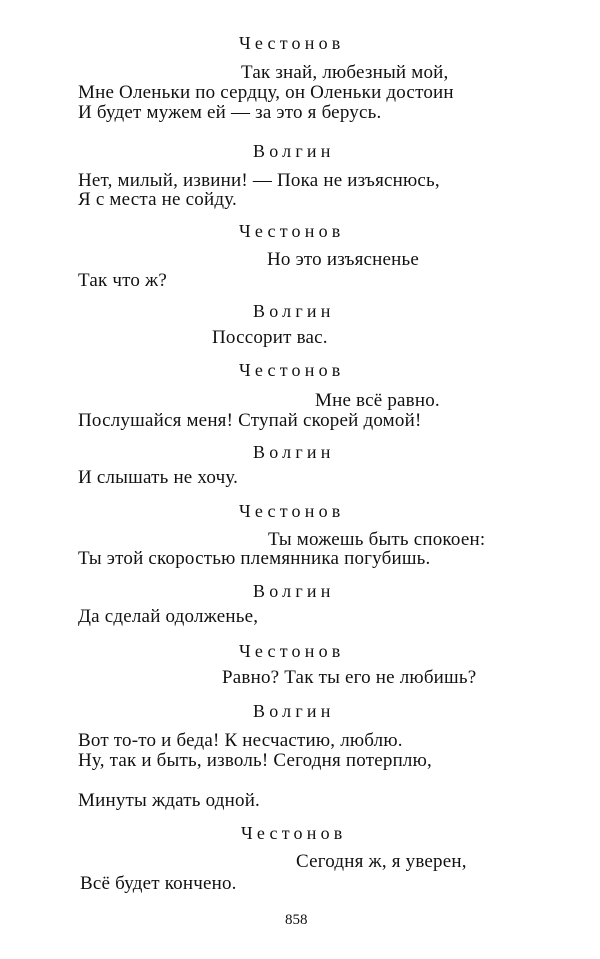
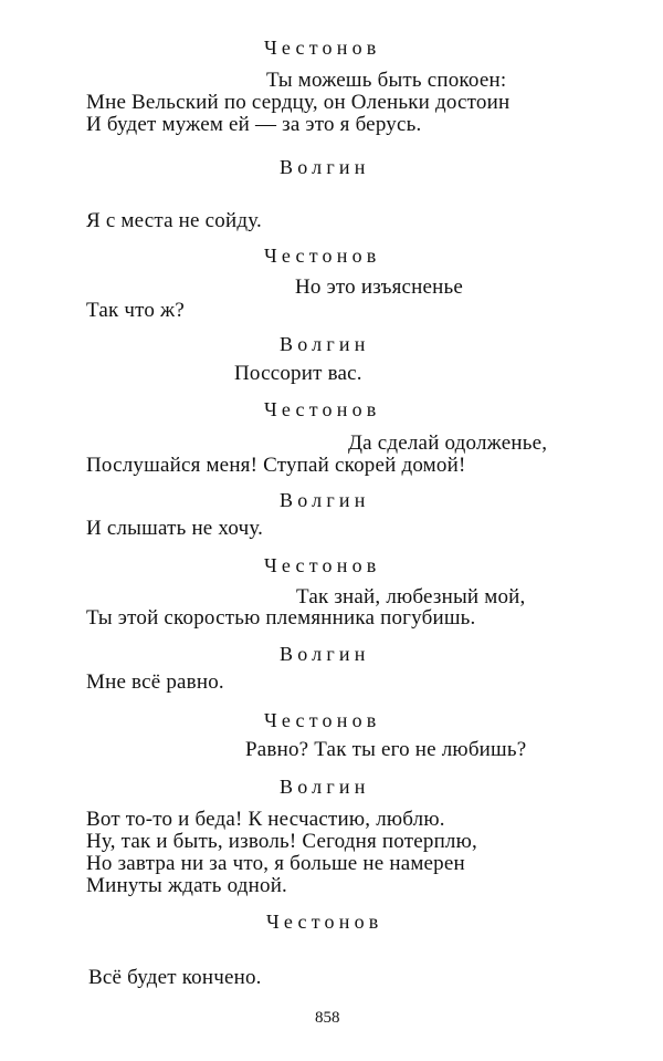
  Честонов
- Так знай, любезный мой,
+ Ты можешь быть спокоен:
- Мне Оленьки по сердцу, он Оленьки достоин
+ Мне Вельский по сердцу, он Оленьки достоин
  И будет мужем ей — за это я берусь.
  Волгин
- Нет, милый, извини! — Пока не изъяснюсь,
  Я с места не сойду.
  Честонов
  Но это изъясненье
  Так что ж?
  Волгин
  Поссорит вас.
  Честонов
- Мне всё равно.
+ Да сделай одолженье,
  Послушайся меня! Ступай скорей домой!
  Волгин
  И слышать не хочу.
  Честонов
- Ты можешь быть спокоен:
+ Так знай, любезный мой,
  Ты этой скоростью племянника погубишь.
  Волгин
- Да сделай одолженье,
+ Мне всё равно.
  Честонов
  Равно? Так ты его не любишь?
  Волгин
  Вот то-то и беда! К несчастию, люблю.
  Ну, так и быть, изволь! Сегодня потерплю,
+ Но завтра ни за что, я больше не намерен
  Минуты ждать одной.
  Честонов
- Сегодня ж, я уверен,
  Всё будет кончено.
  858
